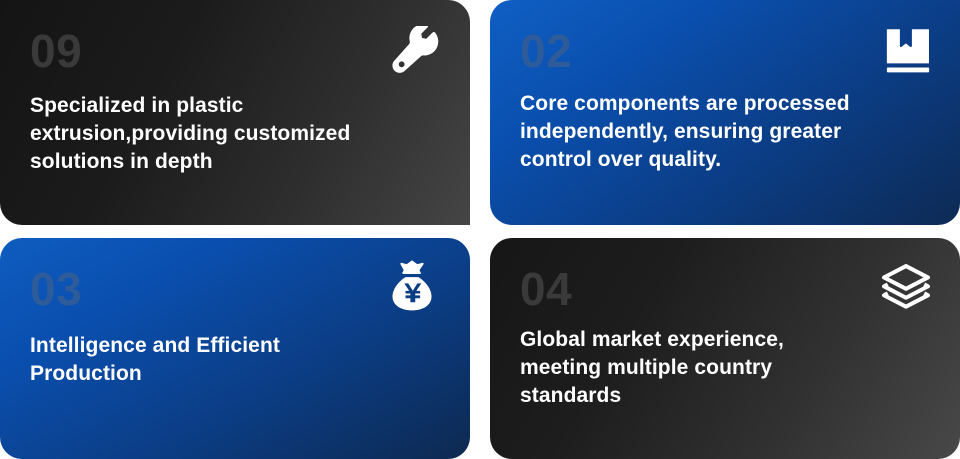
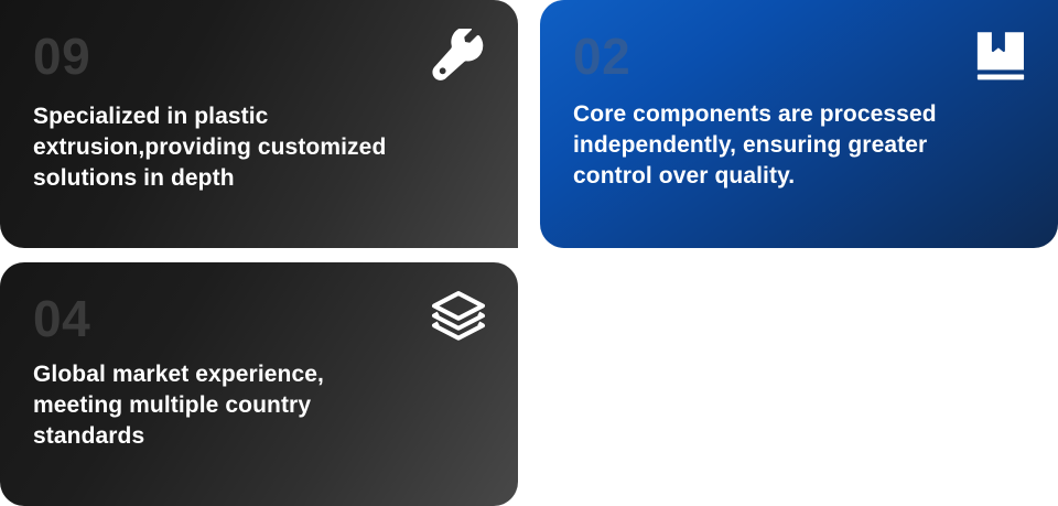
  09
  Specialized in plastic
  extrusion,providing customized
  solutions in depth
  02
  Core components are processed
  independently, ensuring greater
  control over quality.
- 03
- Intelligence and Efficient
- Production
  04
  Global market experience,
  meeting multiple country
  standards
